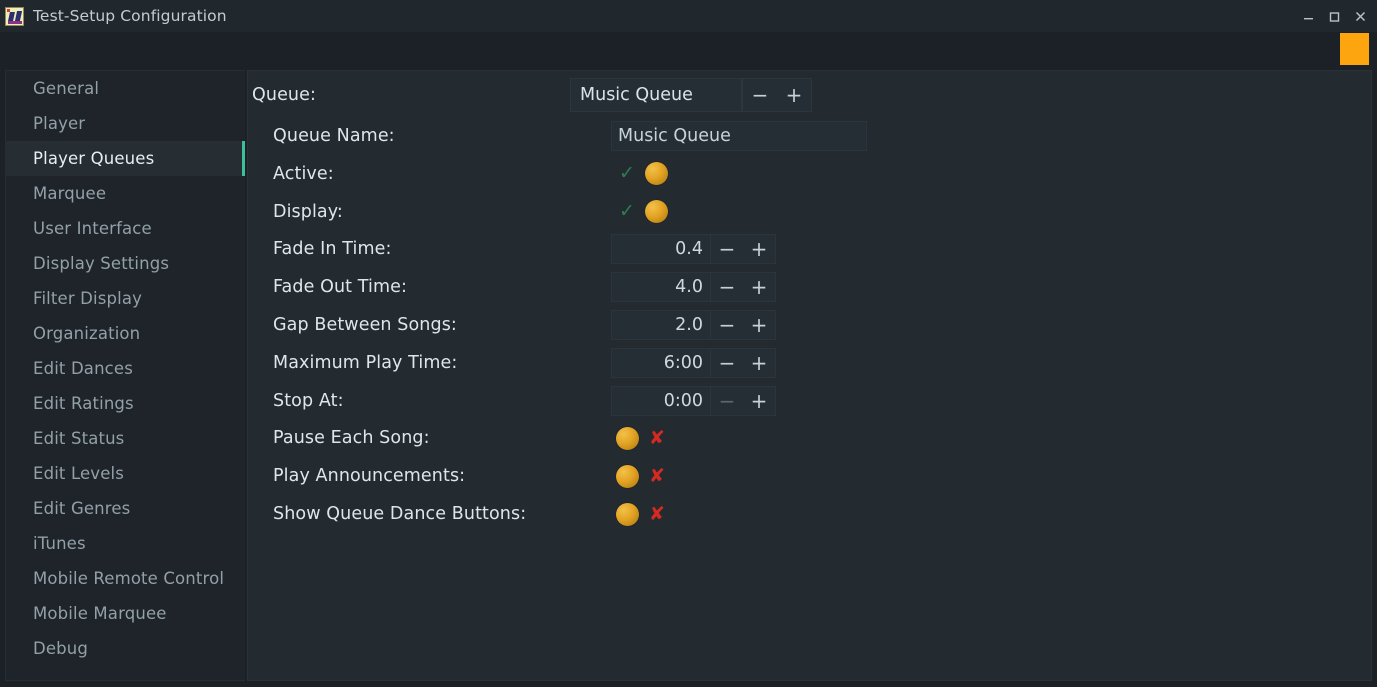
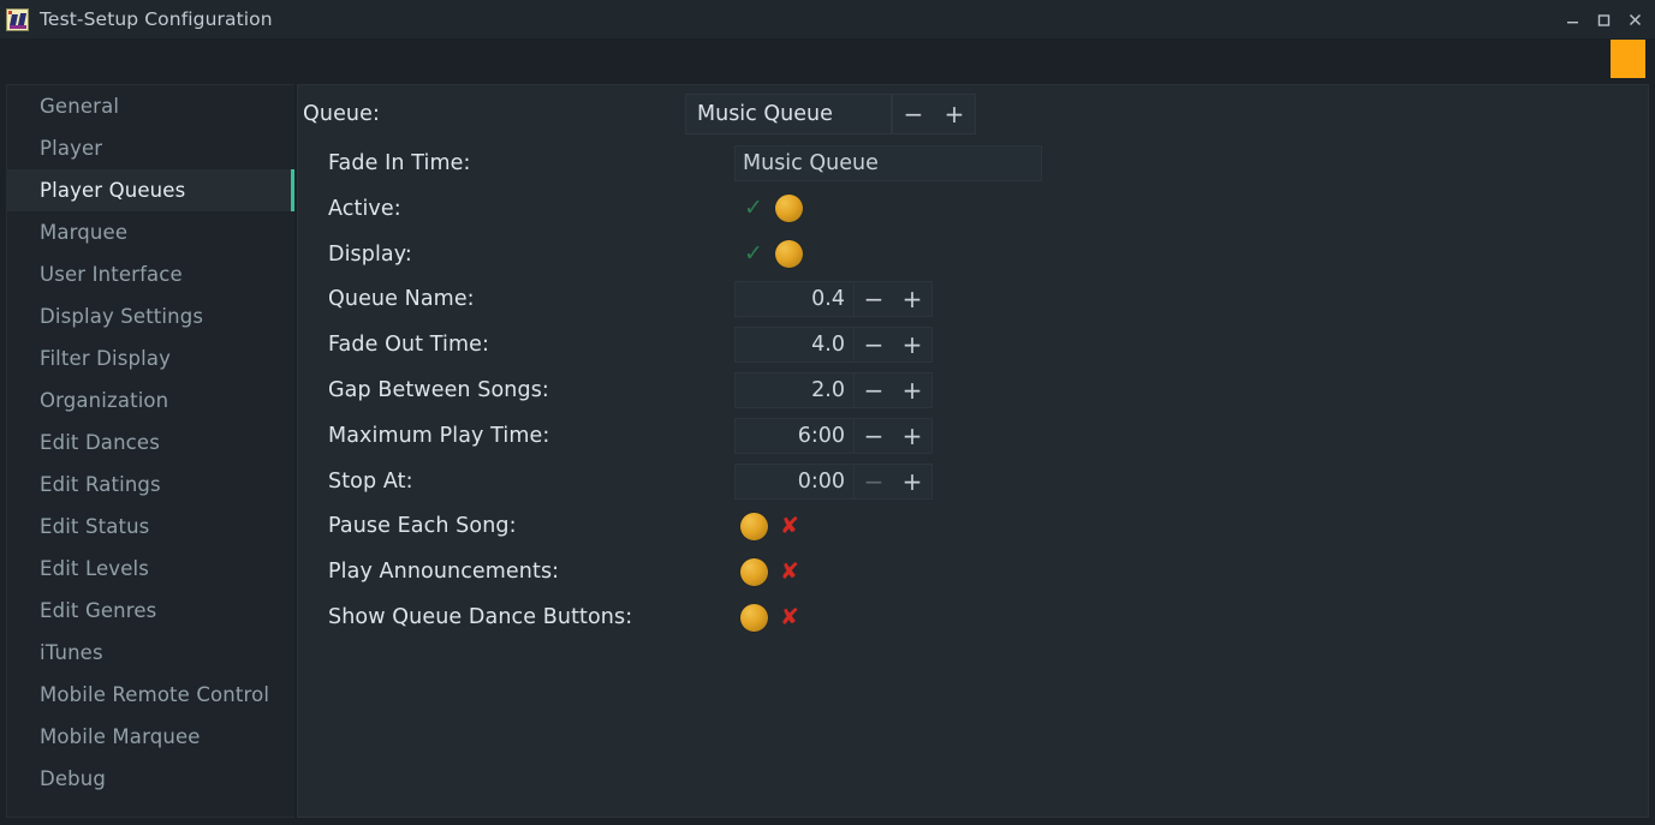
  Test-Setup Configuration
  General
  Player
  Player Queues
  Marquee
  User Interface
  Display Settings
  Filter Display
  Organization
  Edit Dances
  Edit Ratings
  Edit Status
  Edit Levels
  Edit Genres
  iTunes
  Mobile Remote Control
  Mobile Marquee
  Debug
  Queue:
  Music Queue
  −
  +
- Queue Name:
+ Fade In Time:
  Music Queue
  Active:
  ✓
  Display:
  ✓
- Fade In Time:
+ Queue Name:
  0.4
  −
  +
  Fade Out Time:
  4.0
  −
  +
  Gap Between Songs:
  2.0
  −
  +
  Maximum Play Time:
  6:00
  −
  +
  Stop At:
  0:00
  −
  +
  Pause Each Song:
  ✘
  Play Announcements:
  ✘
  Show Queue Dance Buttons:
  ✘
